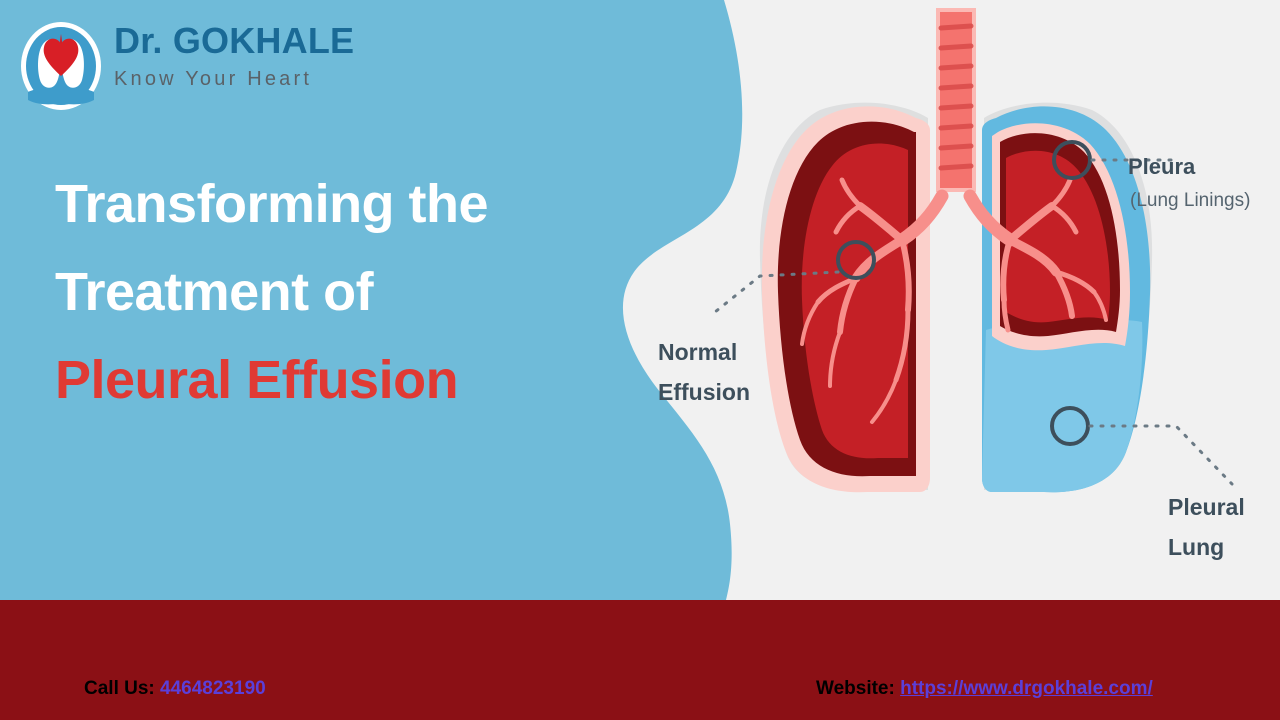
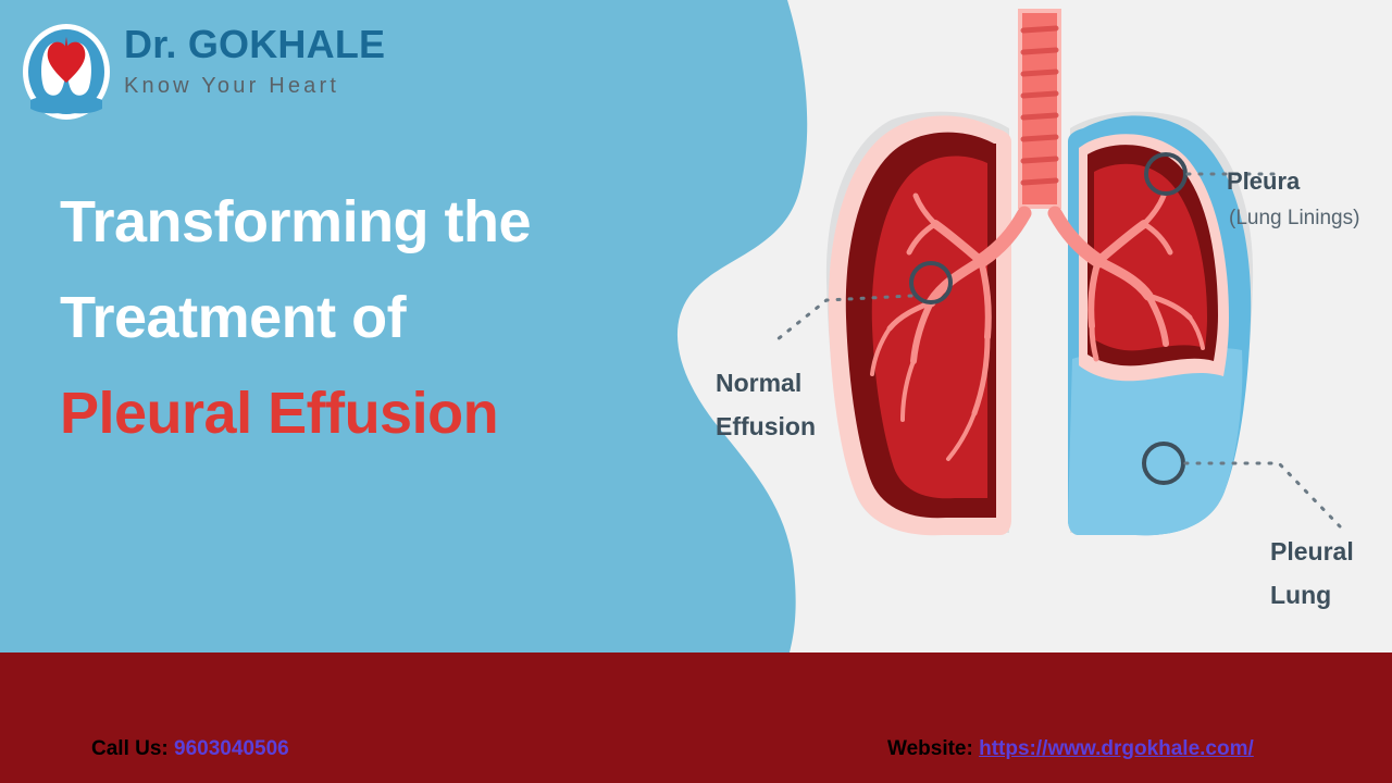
  Dr. GOKHALE
  Know Your Heart
  Transforming the
  Treatment of
  Pleural Effusion
  Pleura
  (Lung Linings)
  Normal
  Effusion
  Pleural
  Lung
- Call Us: 4464823190
+ Call Us: 9603040506
  Website: https://www.drgokhale.com/
